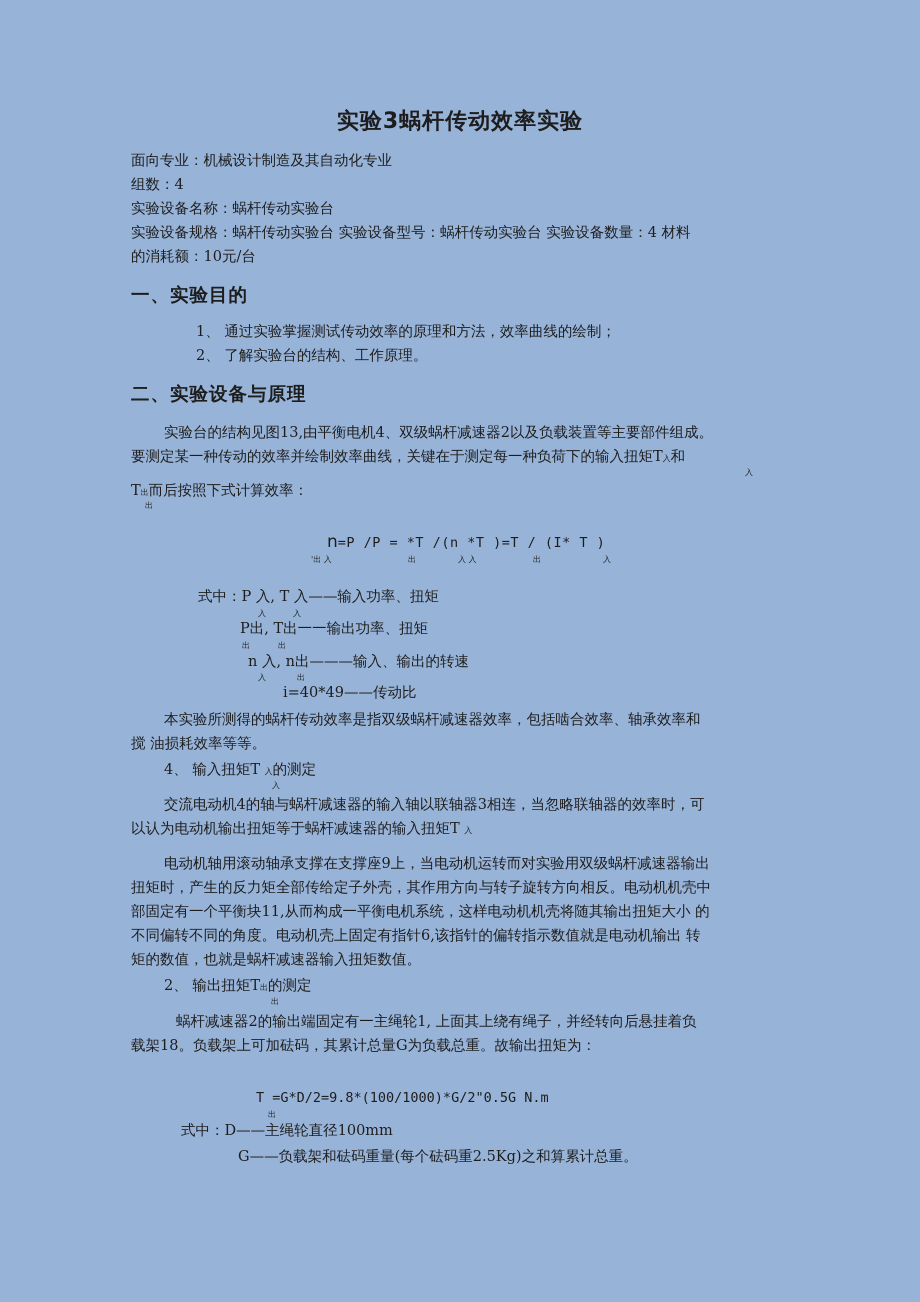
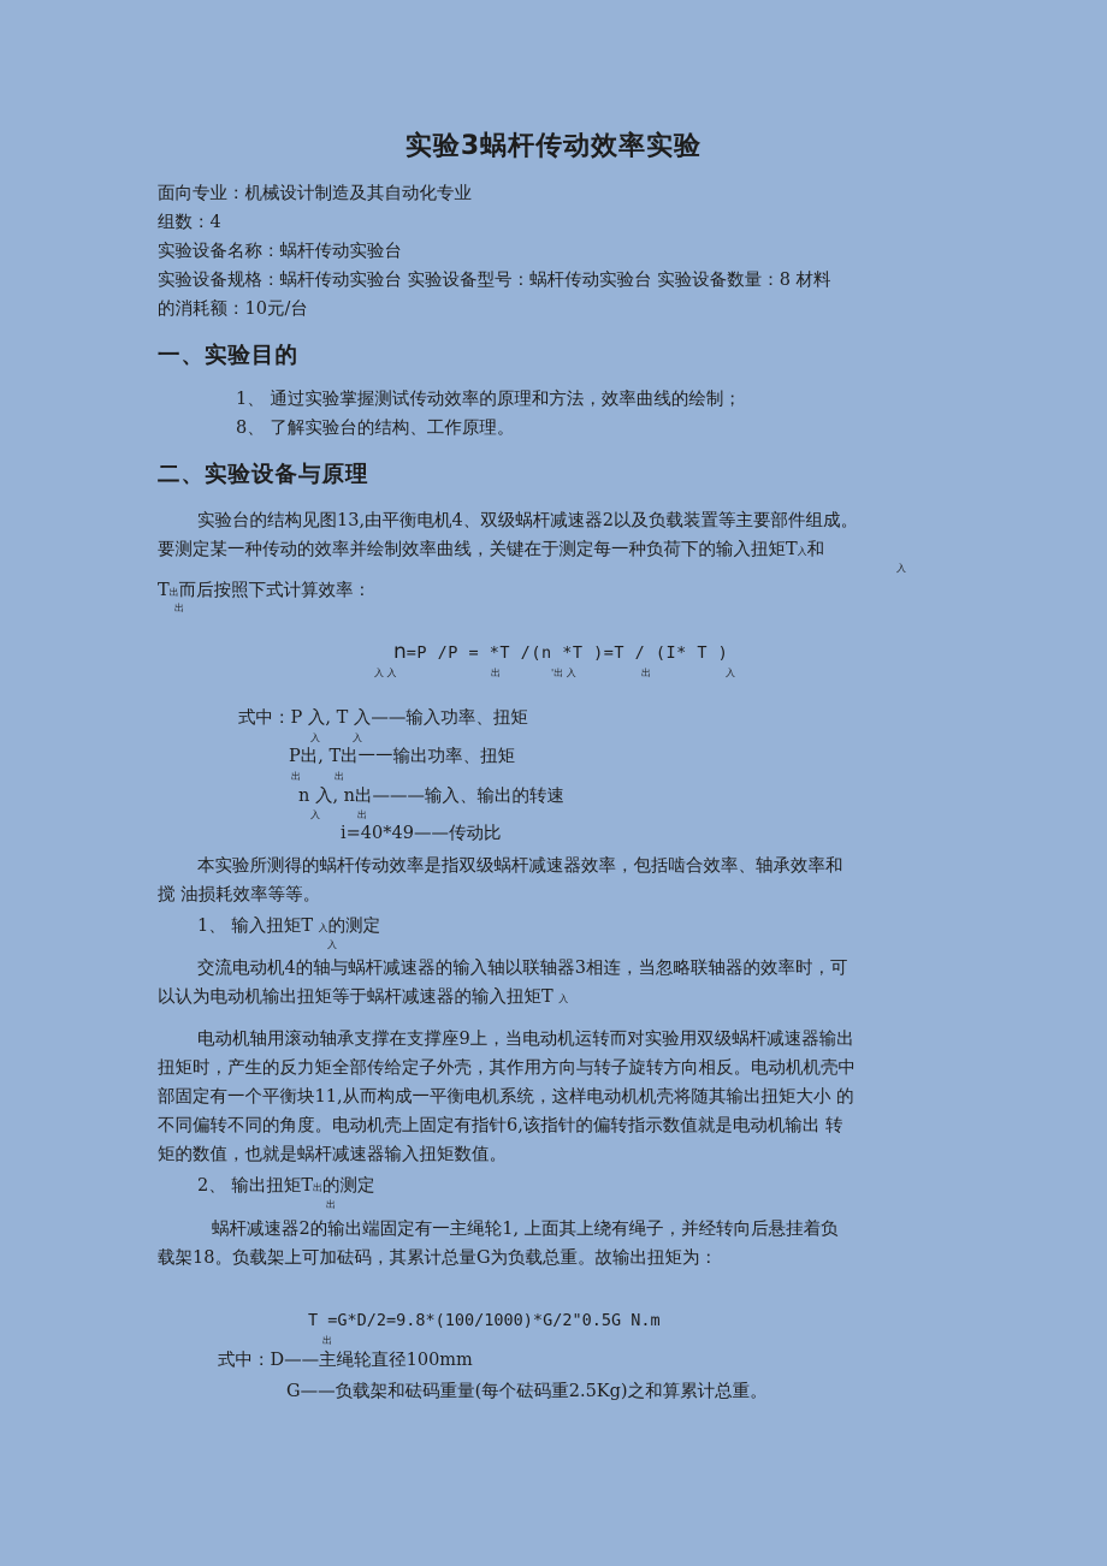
  实验3蜗杆传动效率实验
  面向专业：机械设计制造及其自动化专业
  组数：4
  实验设备名称：蜗杆传动实验台
- 实验设备规格：蜗杆传动实验台 实验设备型号：蜗杆传动实验台 实验设备数量：4 材料
+ 实验设备规格：蜗杆传动实验台 实验设备型号：蜗杆传动实验台 实验设备数量：8 材料
  的消耗额：10元/台
  一、实验目的
  1、 通过实验掌握测试传动效率的原理和方法，效率曲线的绘制；
- 2、 了解实验台的结构、工作原理。
+ 8、 了解实验台的结构、工作原理。
  二、实验设备与原理
  实验台的结构见图13,由平衡电机4、双级蜗杆减速器2以及负载装置等主要部件组成。
  要测定某一种传动的效率并绘制效率曲线，关键在于测定每一种负荷下的输入扭矩T入和
  入
  T出而后按照下式计算效率：
  出
  n=P /P = *T /(n *T )=T / (I* T )
- '出 入
+ 入 入
  出
- 入 入
+ '出 入
  出
  入
  式中：P 入, T 入——输入功率、扭矩
  入
  入
  P出, T出一一输出功率、扭矩
  出
  出
  n 入, n出———输入、输出的转速
  入
  出
  i=40*49——传动比
  本实验所测得的蜗杆传动效率是指双级蜗杆减速器效率，包括啮合效率、轴承效率和
  搅 油损耗效率等等。
- 4、 输入扭矩T 入的测定
+ 1、 输入扭矩T 入的测定
  入
  交流电动机4的轴与蜗杆减速器的输入轴以联轴器3相连，当忽略联轴器的效率时，可
  以认为电动机输出扭矩等于蜗杆减速器的输入扭矩T 入
  电动机轴用滚动轴承支撑在支撑座9上，当电动机运转而对实验用双级蜗杆减速器输出
  扭矩时，产生的反力矩全部传给定子外壳，其作用方向与转子旋转方向相反。电动机机壳中
  部固定有一个平衡块11,从而构成一平衡电机系统，这样电动机机壳将随其输出扭矩大小 的
  不同偏转不同的角度。电动机壳上固定有指针6,该指针的偏转指示数值就是电动机输出 转
  矩的数值，也就是蜗杆减速器输入扭矩数值。
  2、 输出扭矩T出的测定
  出
  蜗杆减速器2的输出端固定有一主绳轮1, 上面其上绕有绳子，并经转向后悬挂着负
  载架18。负载架上可加砝码，其累计总量G为负载总重。故输出扭矩为：
  T =G*D/2=9.8*(100/1000)*G/2"0.5G N.m
  出
  式中：D——主绳轮直径100mm
  G——负载架和砝码重量(每个砝码重2.5Kg)之和算累计总重。
